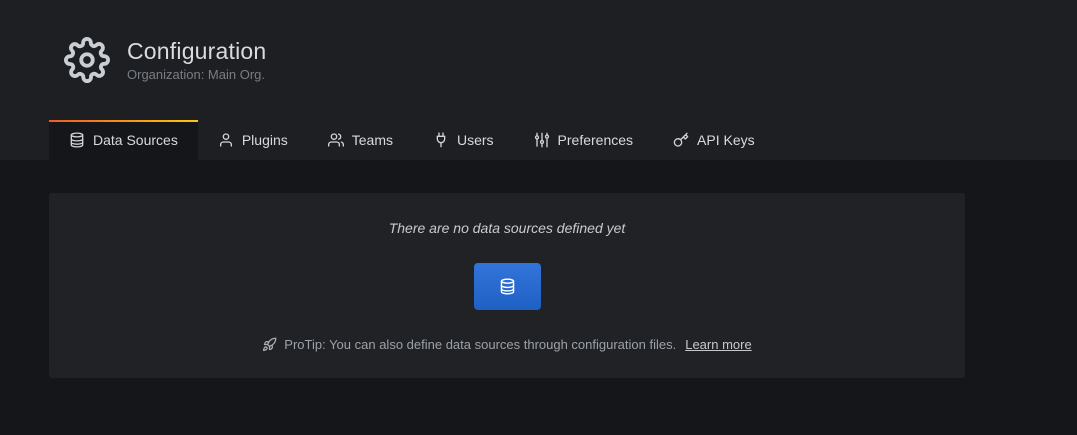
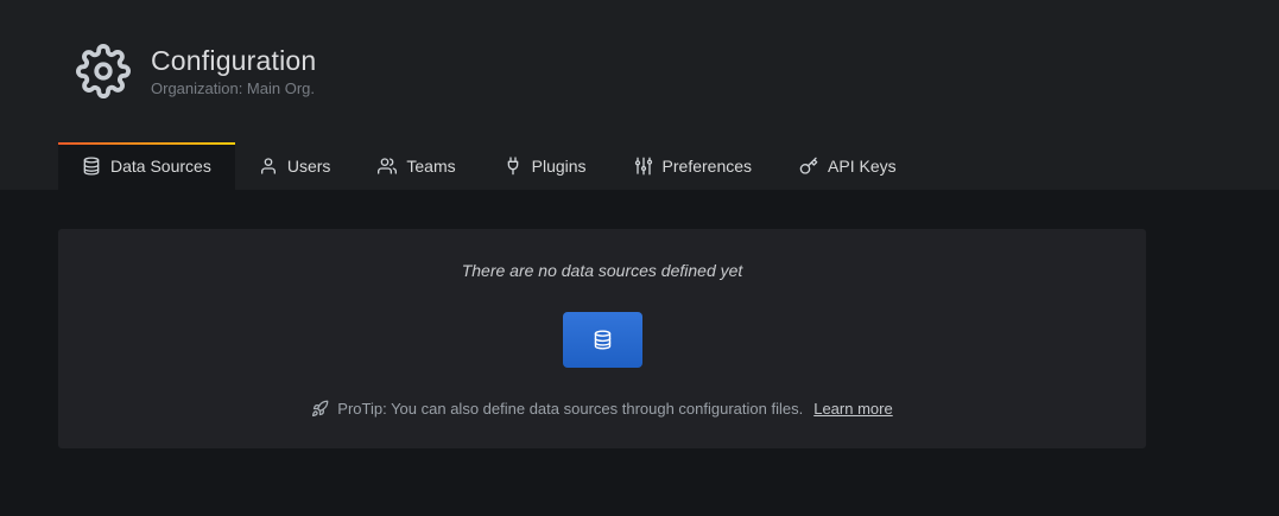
  Configuration
  Organization: Main Org.
  Data Sources
- Plugins
+ Users
  Teams
- Users
+ Plugins
  Preferences
  API Keys
  There are no data sources defined yet
  ProTip: You can also define data sources through configuration files.
  Learn more
